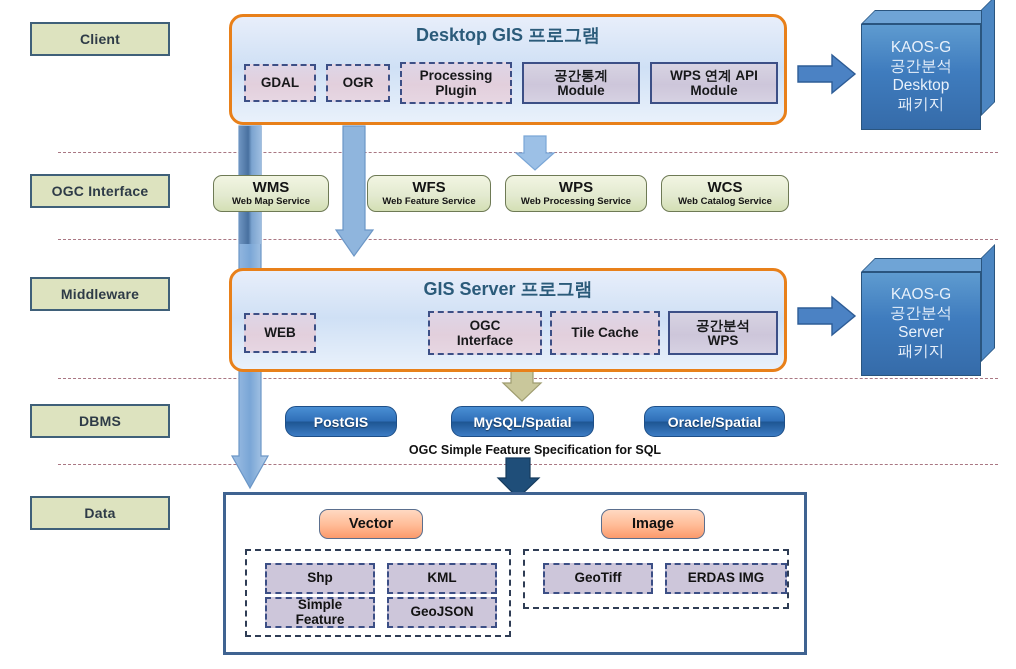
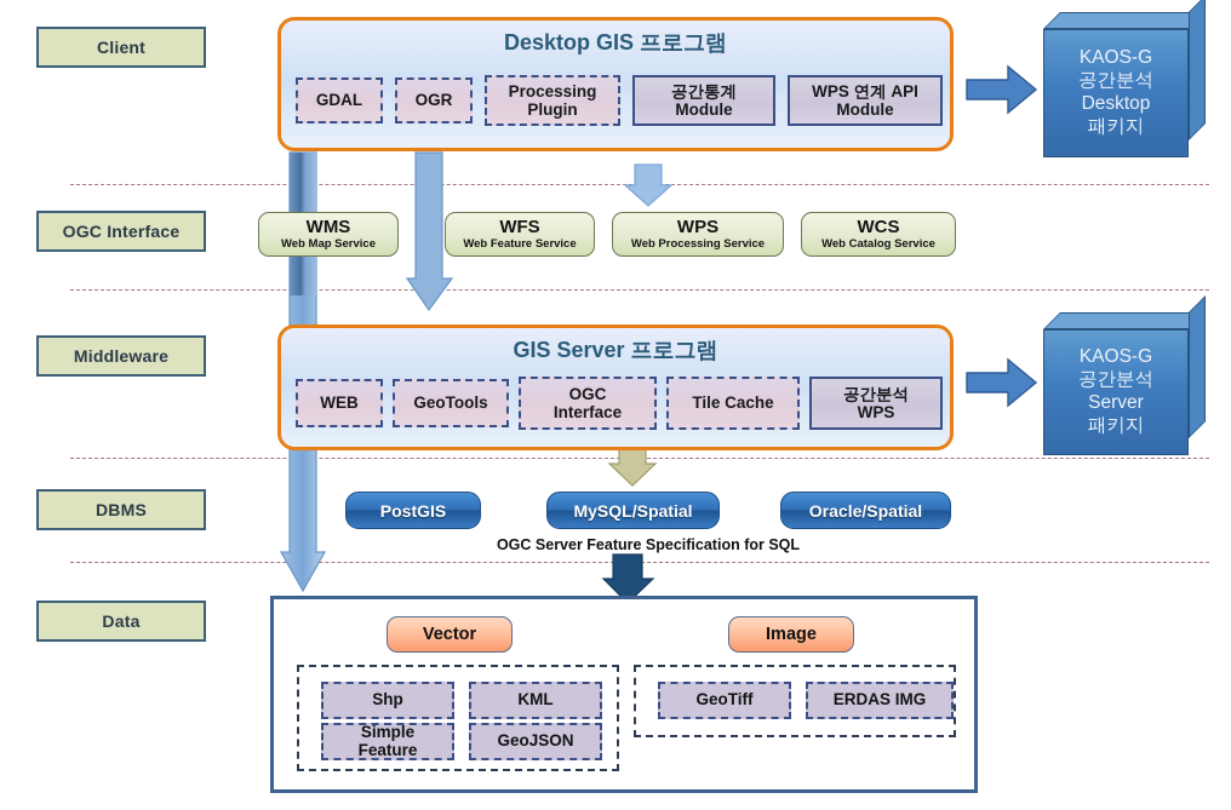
  Client
  OGC Interface
  Middleware
  DBMS
  Data
  Desktop GIS 프로그램
  GDAL
  OGR
  Processing
  Plugin
  공간통계
  Module
  WPS 연계 API
  Module
  KAOS-G
  공간분석
  Desktop
  패키지
  WMS
  Web Map Service
  WFS
  Web Feature Service
  WPS
  Web Processing Service
  WCS
  Web Catalog Service
  GIS Server 프로그램
  WEB
+ GeoTools
  OGC
  Interface
  Tile Cache
  공간분석
  WPS
  KAOS-G
  공간분석
  Server
  패키지
  PostGIS
  MySQL/Spatial
  Oracle/Spatial
- OGC Simple Feature Specification for SQL
+ OGC Server Feature Specification for SQL
  Vector
  Shp
  KML
  Simple
  Feature
  GeoJSON
  Image
  GeoTiff
  ERDAS IMG
